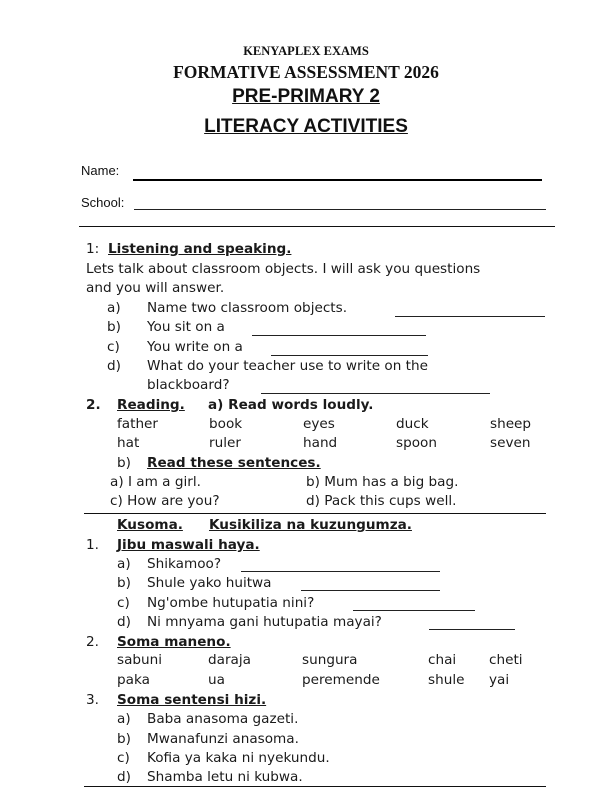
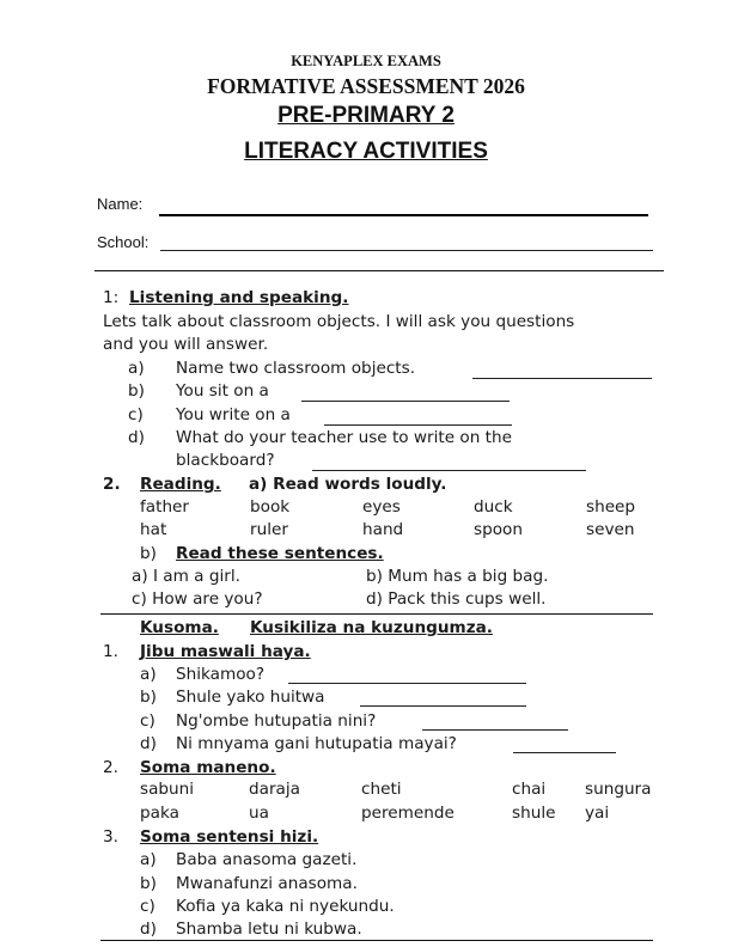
  KENYAPLEX EXAMS
  FORMATIVE ASSESSMENT 2026
  PRE-PRIMARY 2
  LITERACY ACTIVITIES
  Name:
  School:
  1:
  Listening and speaking.
  Lets talk about classroom objects. I will ask you questions
  and you will answer.
  a)
  Name two classroom objects.
  b)
  You sit on a
  c)
  You write on a
  d)
  What do your teacher use to write on the
  blackboard?
  2.
  Reading.
  a) Read words loudly.
  father
  book
  eyes
  duck
  sheep
  hat
  ruler
  hand
  spoon
  seven
  b)
  Read these sentences.
  a) I am a girl.
  b) Mum has a big bag.
  c) How are you?
  d) Pack this cups well.
  Kusoma.
  Kusikiliza na kuzungumza.
  1.
  Jibu maswali haya.
  a)
  Shikamoo?
  b)
  Shule yako huitwa
  c)
  Ng'ombe hutupatia nini?
  d)
  Ni mnyama gani hutupatia mayai?
  2.
  Soma maneno.
  sabuni
  daraja
- sungura
+ cheti
  chai
- cheti
+ sungura
  paka
  ua
  peremende
  shule
  yai
  3.
  Soma sentensi hizi.
  a)
  Baba anasoma gazeti.
  b)
  Mwanafunzi anasoma.
  c)
  Kofia ya kaka ni nyekundu.
  d)
  Shamba letu ni kubwa.
